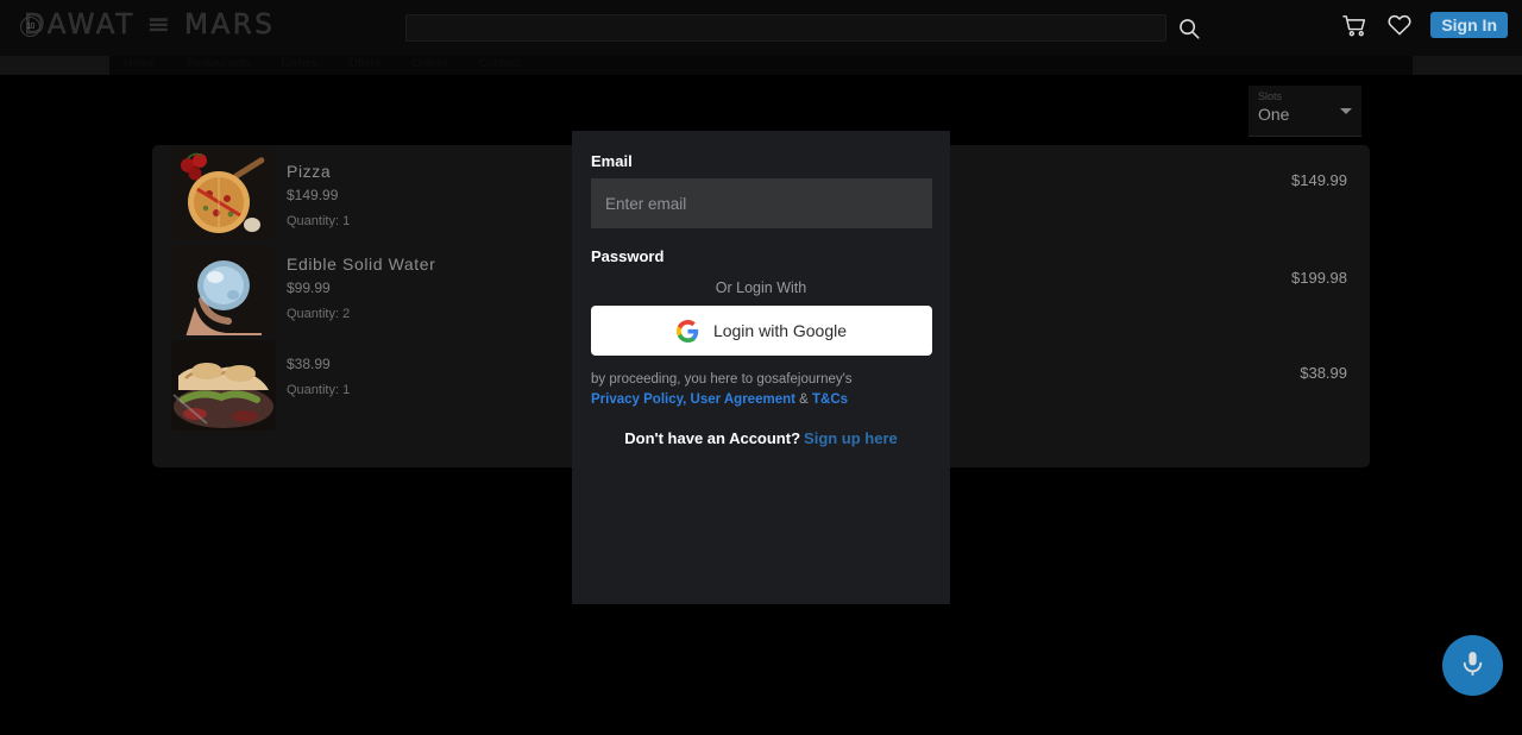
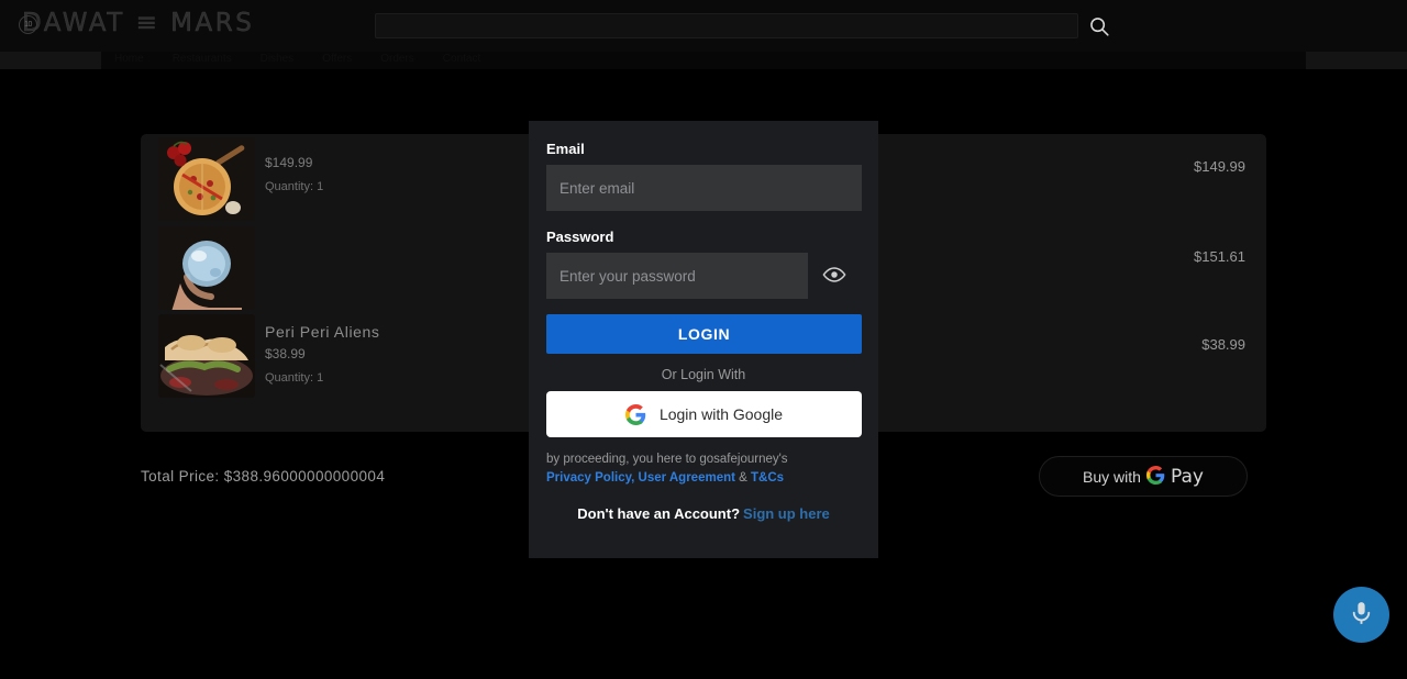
  DAWAT ≡ MARS
- Sign In
- Slots
- One
- Pizza
  $149.99
  Quantity: 1
  $149.99
- Edible Solid Water
- $99.99
- Quantity: 2
- $199.98
+ $151.61
+ Peri Peri Aliens
  $38.99
  Quantity: 1
  $38.99
+ Total Price: $388.96000000000004
+ Buy with
+ Pay
  Email
  Enter email
  Password
+ Enter your password
+ LOGIN
  Or Login With
  Login with Google
  by proceeding, you here to gosafejourney's
  Privacy Policy, User Agreement & T&Cs
  Don't have an Account? Sign up here
